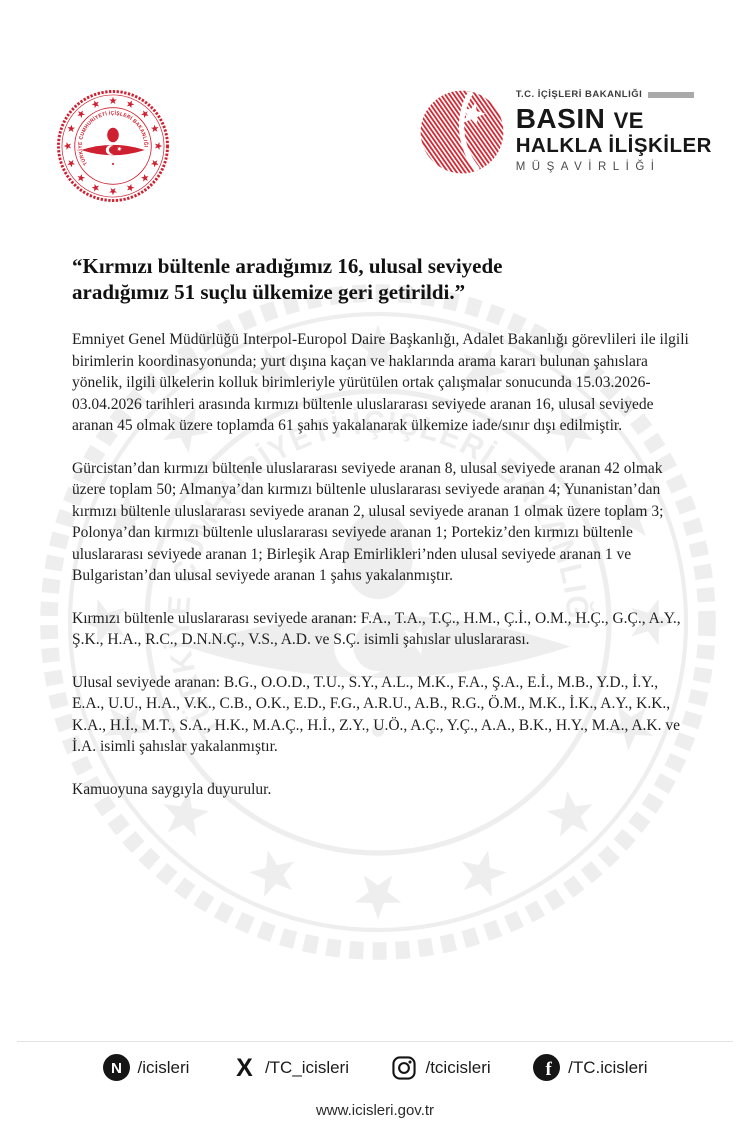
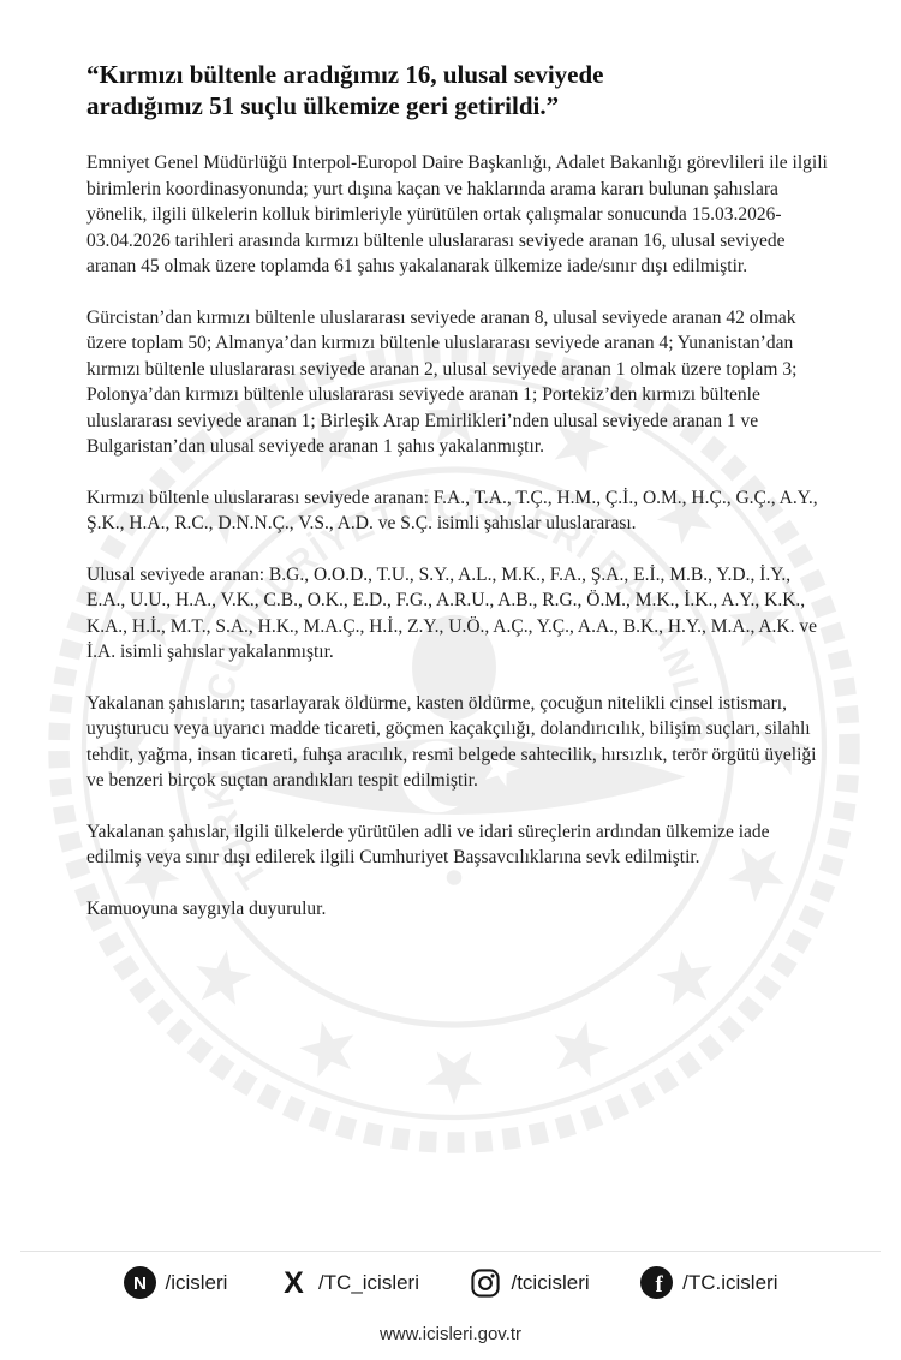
- T.C. İÇİŞLERİ BAKANLIĞI
- BASIN VE
- HALKLA İLİŞKİLER
- MÜŞAVİRLİĞİ
  “Kırmızı bültenle aradığımız 16, ulusal seviyede aradığımız 51 suçlu ülkemize geri getirildi.”
  Emniyet Genel Müdürlüğü Interpol-Europol Daire Başkanlığı, Adalet Bakanlığı görevlileri ile ilgili birimlerin koordinasyonunda; yurt dışına kaçan ve haklarında arama kararı bulunan şahıslara yönelik, ilgili ülkelerin kolluk birimleriyle yürütülen ortak çalışmalar sonucunda 15.03.2026-03.04.2026 tarihleri arasında kırmızı bültenle uluslararası seviyede aranan 16, ulusal seviyede aranan 45 olmak üzere toplamda 61 şahıs yakalanarak ülkemize iade/sınır dışı edilmiştir.
  Gürcistan’dan kırmızı bültenle uluslararası seviyede aranan 8, ulusal seviyede aranan 42 olmak üzere toplam 50; Almanya’dan kırmızı bültenle uluslararası seviyede aranan 4; Yunanistan’dan kırmızı bültenle uluslararası seviyede aranan 2, ulusal seviyede aranan 1 olmak üzere toplam 3; Polonya’dan kırmızı bültenle uluslararası seviyede aranan 1; Portekiz’den kırmızı bültenle uluslararası seviyede aranan 1; Birleşik Arap Emirlikleri’nden ulusal seviyede aranan 1 ve Bulgaristan’dan ulusal seviyede aranan 1 şahıs yakalanmıştır.
  Kırmızı bültenle uluslararası seviyede aranan: F.A., T.A., T.Ç., H.M., Ç.İ., O.M., H.Ç., G.Ç., A.Y., Ş.K., H.A., R.C., D.N.N.Ç., V.S., A.D. ve S.Ç. isimli şahıslar uluslararası.
  Ulusal seviyede aranan: B.G., O.O.D., T.U., S.Y., A.L., M.K., F.A., Ş.A., E.İ., M.B., Y.D., İ.Y., E.A., U.U., H.A., V.K., C.B., O.K., E.D., F.G., A.R.U., A.B., R.G., Ö.M., M.K., İ.K., A.Y., K.K., K.A., H.İ., M.T., S.A., H.K., M.A.Ç., H.İ., Z.Y., U.Ö., A.Ç., Y.Ç., A.A., B.K., H.Y., M.A., A.K. ve İ.A. isimli şahıslar yakalanmıştır.
+ Yakalanan şahısların; tasarlayarak öldürme, kasten öldürme, çocuğun nitelikli cinsel istismarı, uyuşturucu veya uyarıcı madde ticareti, göçmen kaçakçılığı, dolandırıcılık, bilişim suçları, silahlı tehdit, yağma, insan ticareti, fuhşa aracılık, resmi belgede sahtecilik, hırsızlık, terör örgütü üyeliği ve benzeri birçok suçtan arandıkları tespit edilmiştir.
+ Yakalanan şahıslar, ilgili ülkelerde yürütülen adli ve idari süreçlerin ardından ülkemize iade edilmiş veya sınır dışı edilerek ilgili Cumhuriyet Başsavcılıklarına sevk edilmiştir.
  Kamuoyuna saygıyla duyurulur.
  N
  /icisleri
  X
  /TC_icisleri
  /tcicisleri
  f
  /TC.icisleri
  www.icisleri.gov.tr
